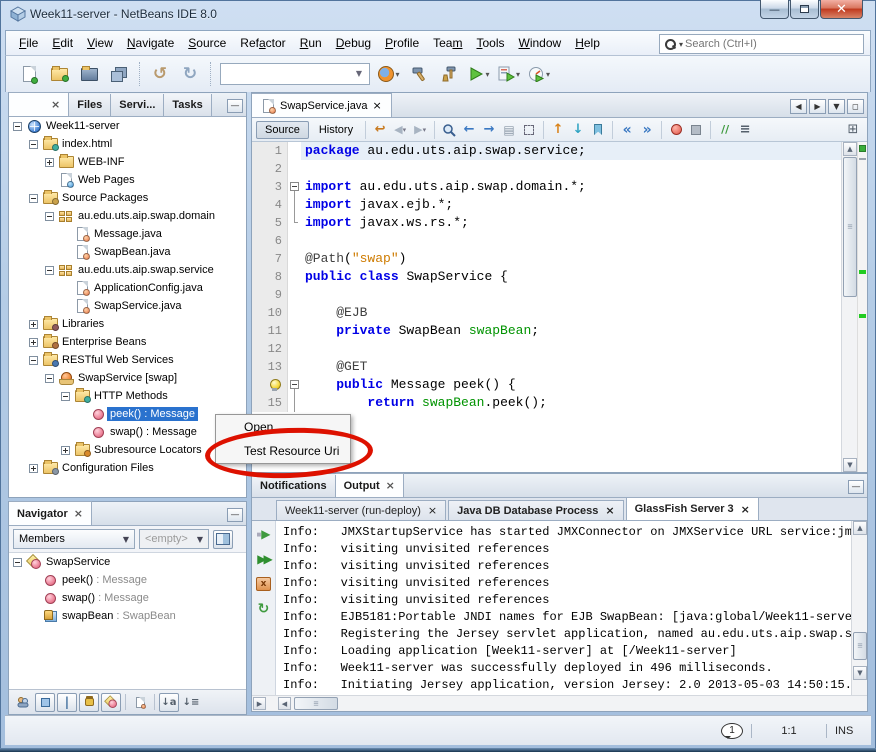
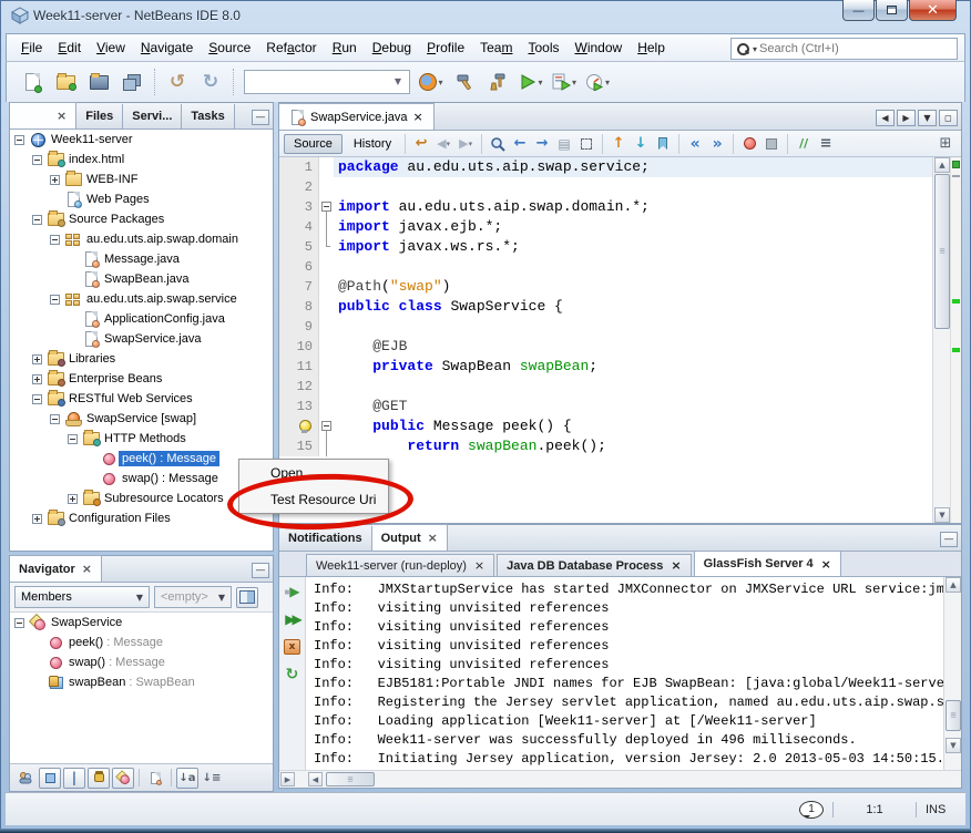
  Week11-server - NetBeans IDE 8.0
  —
  ✕
  File
  Edit
  View
  Navigate
  Source
  Refactor
  Run
  Debug
  Profile
  Team
  Tools
  Window
  Help
  ▾
  Search (Ctrl+I)
  ↺
  ↻
  ▼
  ▾
  ▾
  ▾
  ▾
  ×
  Files
  Servi...
  Tasks
  —
  Week11-server
  index.html
  WEB-INF
  Web Pages
  Source Packages
  au.edu.uts.aip.swap.domain
  Message.java
  SwapBean.java
  au.edu.uts.aip.swap.service
  ApplicationConfig.java
  SwapService.java
  Libraries
  Enterprise Beans
  RESTful Web Services
  SwapService [swap]
  HTTP Methods
  peek() : Message
  swap() : Message
  Subresource Locators
  Configuration Files
  Navigator
  ×
  —
  Members
  ▼
  <empty>
  ▼
  SwapService
  peek() : Message
  swap() : Message
  swapBean : SwapBean
  |
  ↓a
  ↓≡
  SwapService.java
  ×
  ◀
  ▶
  ▼
  ◻
  Source
  History
  ↩
  ◀
  ▾
  ▶
  ▾
  ←
  →
  ▤
  ↑
  ↓
  «
  »
  //
  ≡
  ⊞
  1
  package au.edu.uts.aip.swap.service;
  2
  3
  import au.edu.uts.aip.swap.domain.*;
  4
  import javax.ejb.*;
  5
  import javax.ws.rs.*;
  6
  7
  @Path("swap")
  8
  public class SwapService {
  9
  10
  @EJB
  11
  private SwapBean swapBean;
  12
  13
  @GET
  public Message peek() {
  15
  return swapBean.peek();
  ▲
  ▼
  Notifications
  Output
  ×
  —
  Week11-server (run-deploy)
  ×
  Java DB Database Process
  ×
- GlassFish Server 3
+ GlassFish Server 4
  ×
  ■
  ▶
  ▶▶
  x
  ↻
  Info: JMXStartupService has started JMXConnector on JMXService URL service:jm
  Info: visiting unvisited references
  Info: visiting unvisited references
  Info: visiting unvisited references
  Info: visiting unvisited references
  Info: EJB5181:Portable JNDI names for EJB SwapBean: [java:global/Week11-serve
  Info: Registering the Jersey servlet application, named au.edu.uts.aip.swap.s
  Info: Loading application [Week11-server] at [/Week11-server]
  Info: Week11-server was successfully deployed in 496 milliseconds.
  Info: Initiating Jersey application, version Jersey: 2.0 2013-05-03 14:50:15.
  ▲
  ▼
  ◀
  ▶
  Open
  Test Resource Uri
  1
  1:1
  INS
